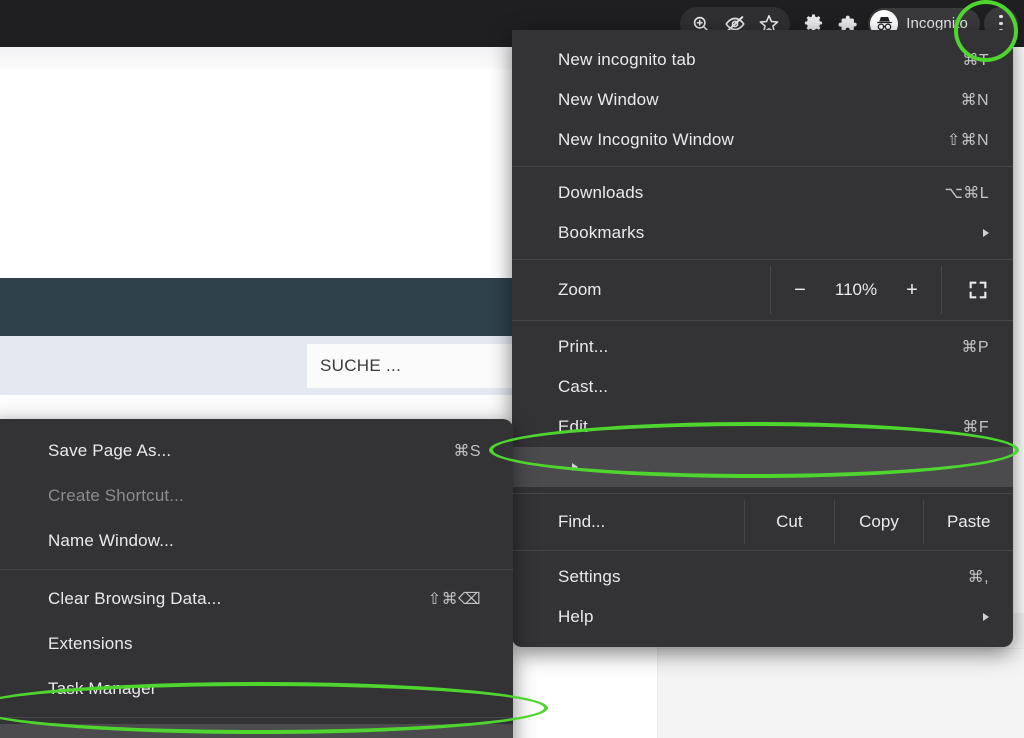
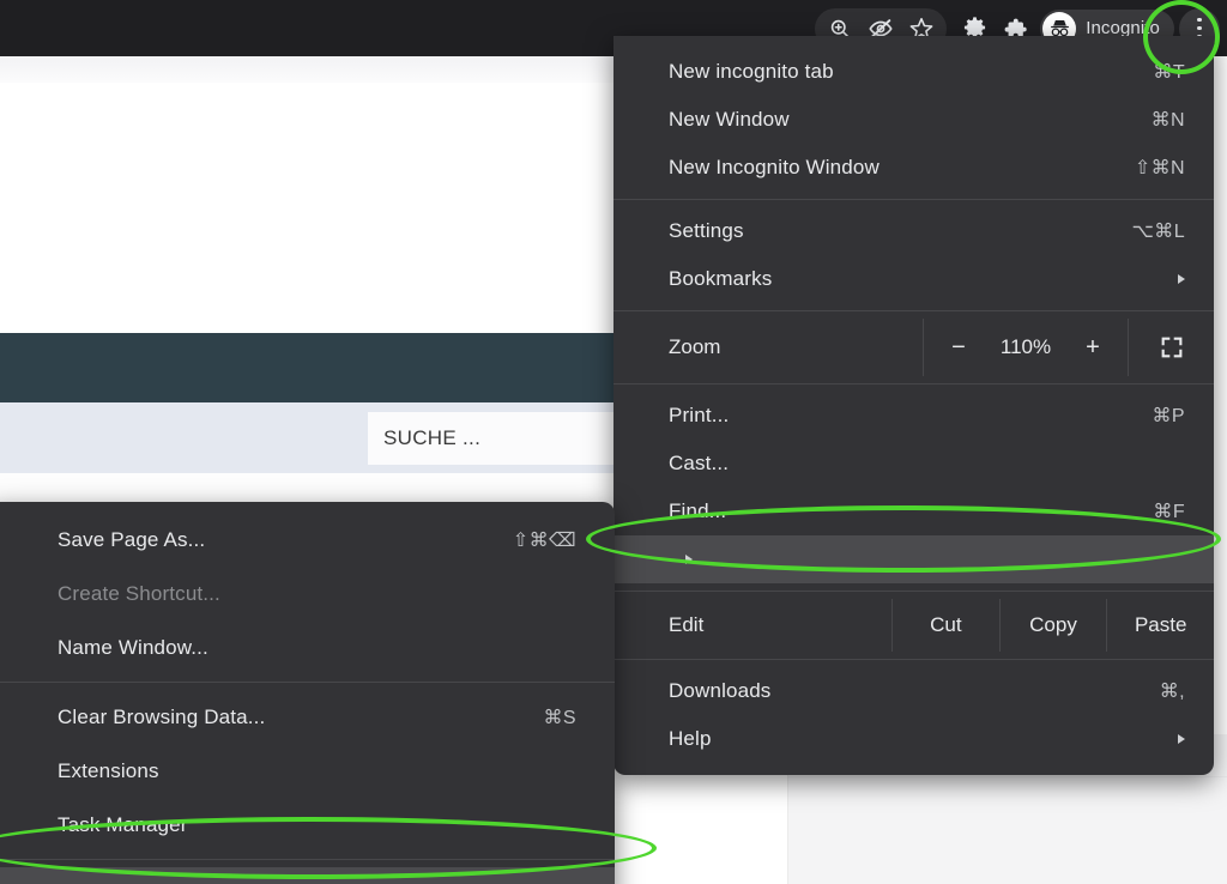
  SUCHE ...
  Incognito
  New incognito tab
  ⌘T
  New Window
  ⌘N
  New Incognito Window
  ⇧⌘N
- Downloads
+ Settings
  ⌥⌘L
  Bookmarks
  Zoom
  −
  110%
  +
  Print...
  ⌘P
  Cast...
- Edit
+ Find...
  ⌘F
- Find...
+ Edit
  Cut
  Copy
  Paste
- Settings
+ Downloads
  ⌘,
  Help
  Save Page As...
- ⌘S
+ ⇧⌘⌫
  Create Shortcut...
  Name Window...
  Clear Browsing Data...
- ⇧⌘⌫
+ ⌘S
  Extensions
  Task Manager
